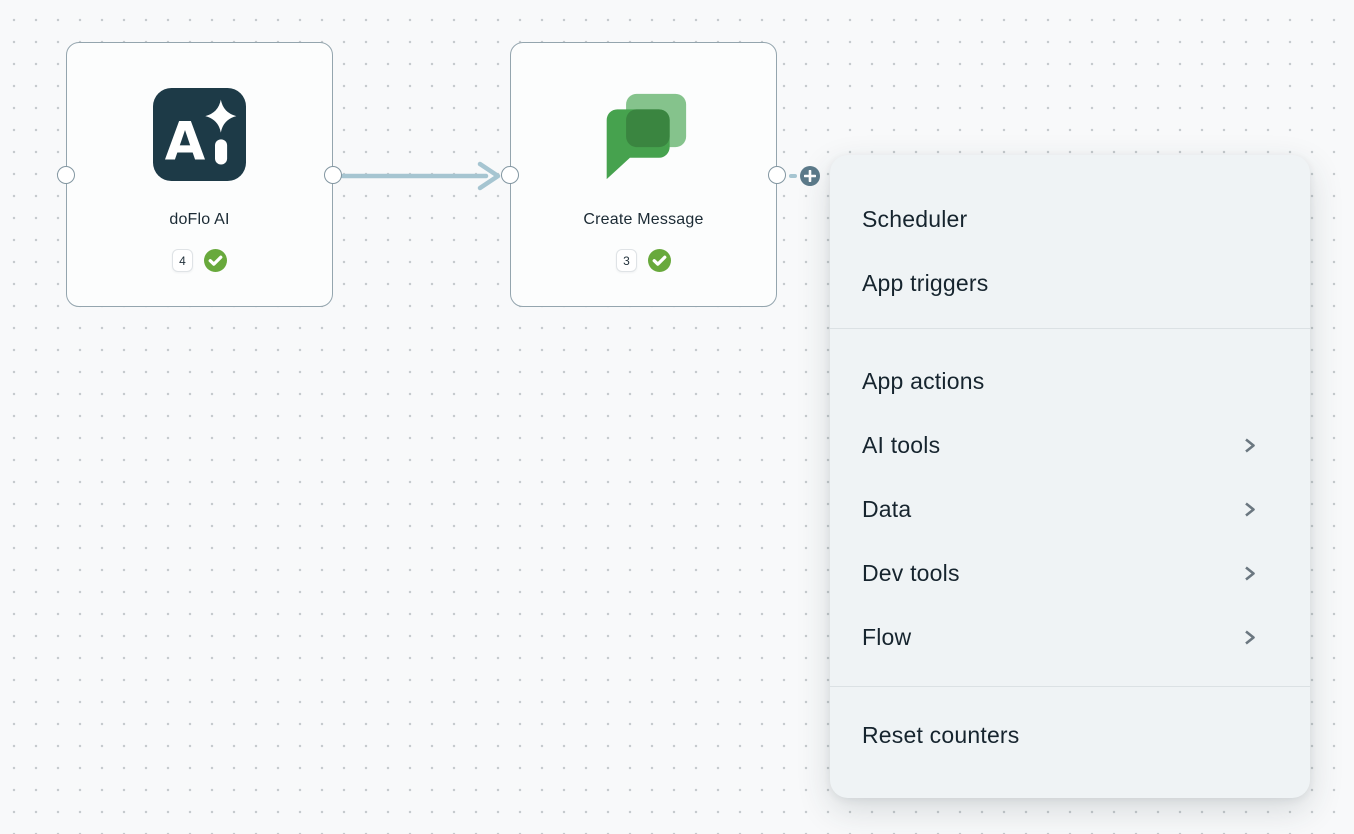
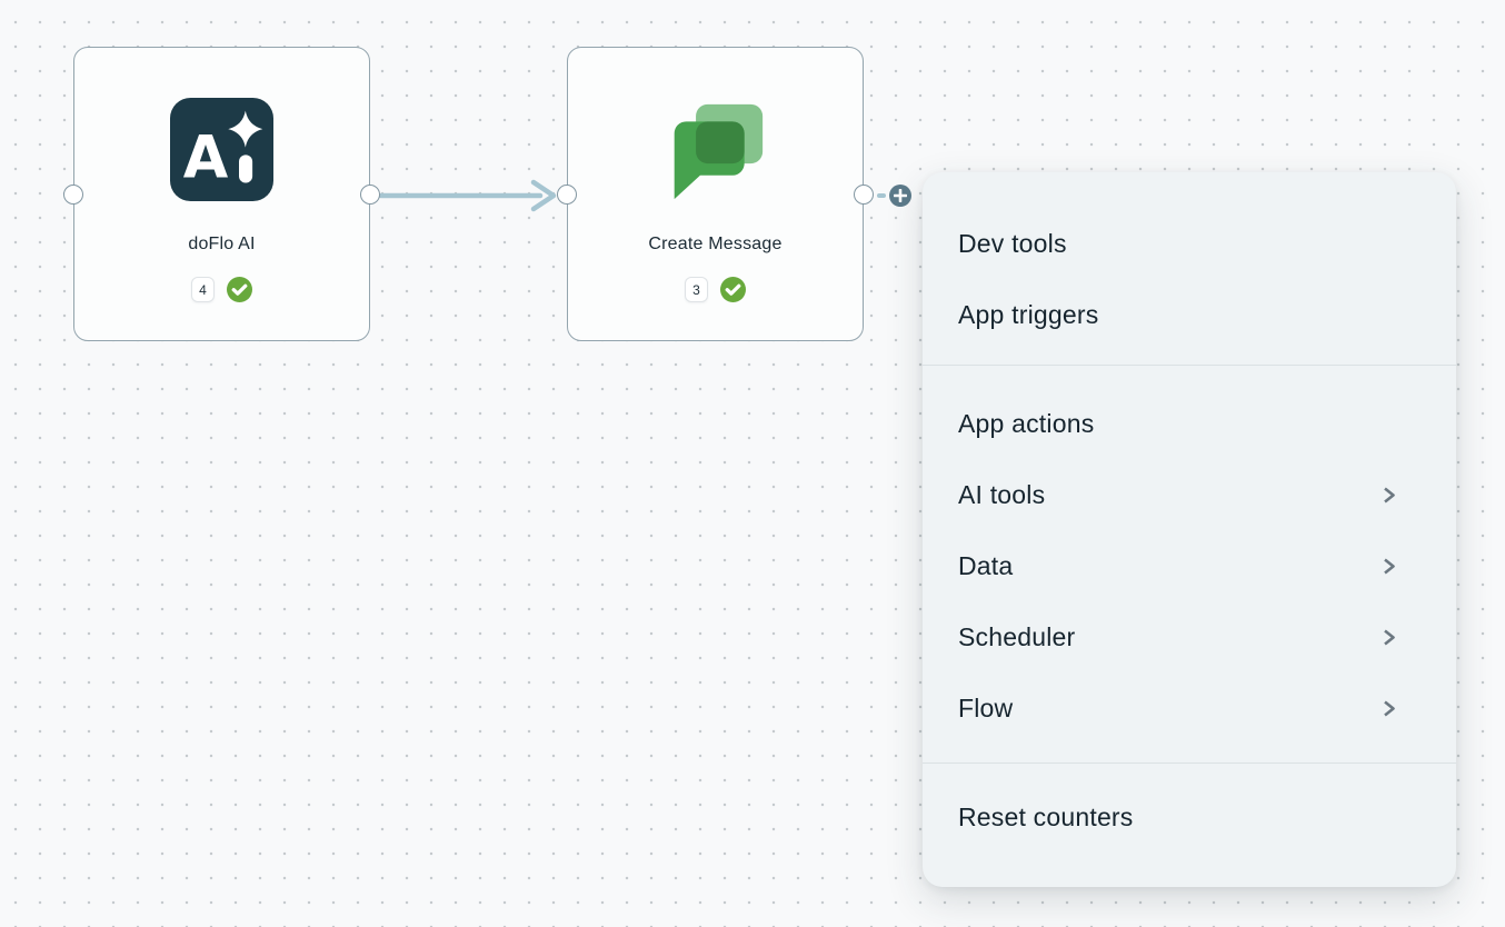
  A
  doFlo AI
  4
  Create Message
  3
- Scheduler
+ Dev tools
  App triggers
  App actions
  AI tools
  Data
- Dev tools
+ Scheduler
  Flow
  Reset counters
